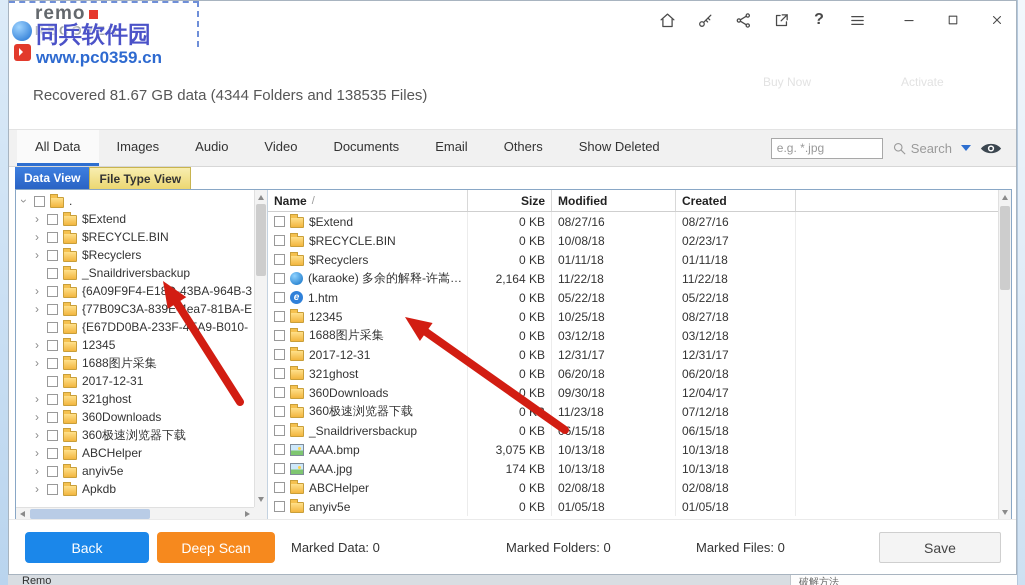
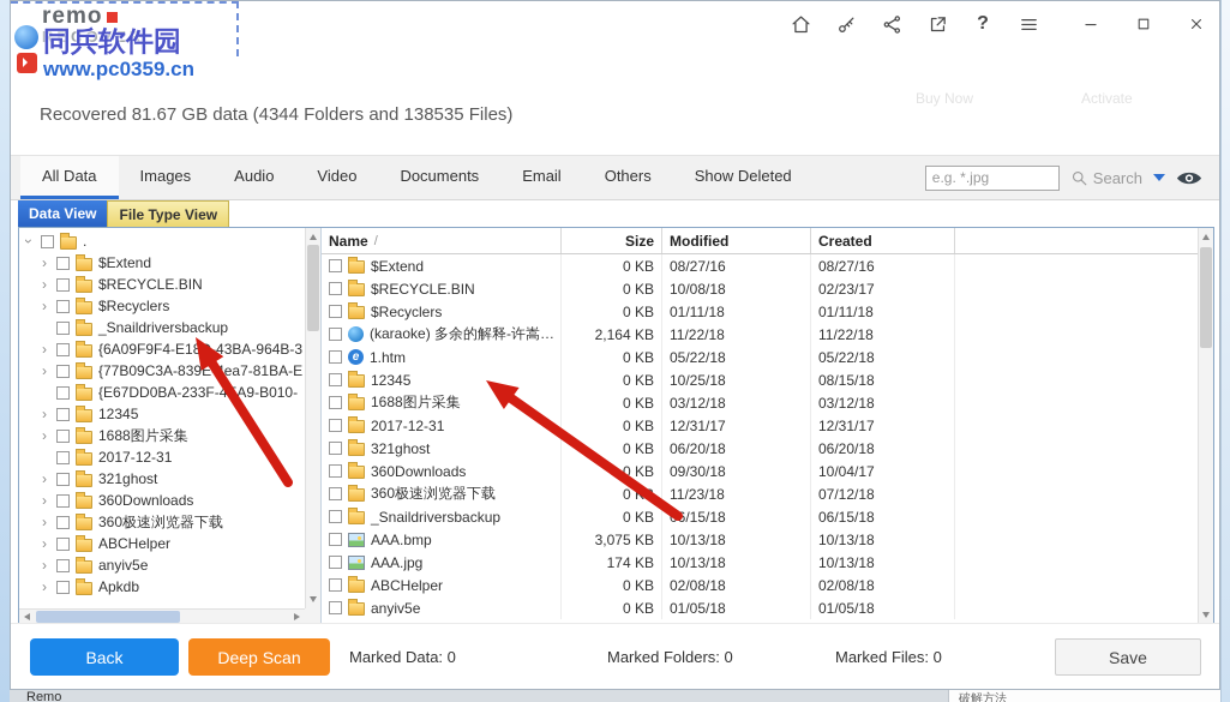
  remo
  RECOVER
  ?
  同兵软件园
  www.pc0359.cn
  Buy Now
  Activate
  Recovered 81.67 GB data (4344 Folders and 138535 Files)
  All Data
  Images
  Audio
  Video
  Documents
  Email
  Others
  Show Deleted
  e.g. *.jpg
  Search
  Data View
  File Type View
  .
  ›
  $Extend
  ›
  $RECYCLE.BIN
  ›
  $Recyclers
  _Snaildriversbackup
  ›
  {6A09F9F4-E18-43BA-964B-3
  ›
  {77B09C3A-839Eea7-81BA-E
  {E67DD0BA-233F-4A9-B010-
  ›
  12345
  ›
  1688图片采集
  2017-12-31
  ›
  321ghost
  ›
  360Downloads
  ›
  360极速浏览器下载
  ›
  ABCHelper
  ›
  anyiv5e
  ›
  Apkdb
  Name
  /
  Size
  Modified
  Created
  $Extend
  0 KB
  08/27/16
  08/27/16
  $RECYCLE.BIN
  0 KB
  10/08/18
  02/23/17
  $Recyclers
  0 KB
  01/11/18
  01/11/18
  (karaoke) 多余的解释-许嵩…
  2,164 KB
  11/22/18
  11/22/18
  e
  1.htm
  0 KB
  05/22/18
  05/22/18
  12345
  0 KB
  10/25/18
- 08/27/18
+ 08/15/18
  1688图片采集
  0 KB
  03/12/18
  03/12/18
  2017-12-31
  0 KB
  12/31/17
  12/31/17
  321ghost
  0 KB
  06/20/18
  06/20/18
  360Downloads
  0 KB
  09/30/18
- 12/04/17
+ 10/04/17
  360极速浏览器下载
  11/23/18
  07/12/18
  _Snaildriversbackup
  0 KB
  /15/18
  06/15/18
  AAA.bmp
  3,075 KB
  10/13/18
  10/13/18
  AAA.jpg
  174 KB
  10/13/18
  10/13/18
  ABCHelper
  0 KB
  02/08/18
  02/08/18
  anyiv5e
  0 KB
  01/05/18
  01/05/18
  Back
  Deep Scan
  Marked Data: 0
  Marked Folders: 0
  Marked Files: 0
  Save
  Remo
  破解方法
